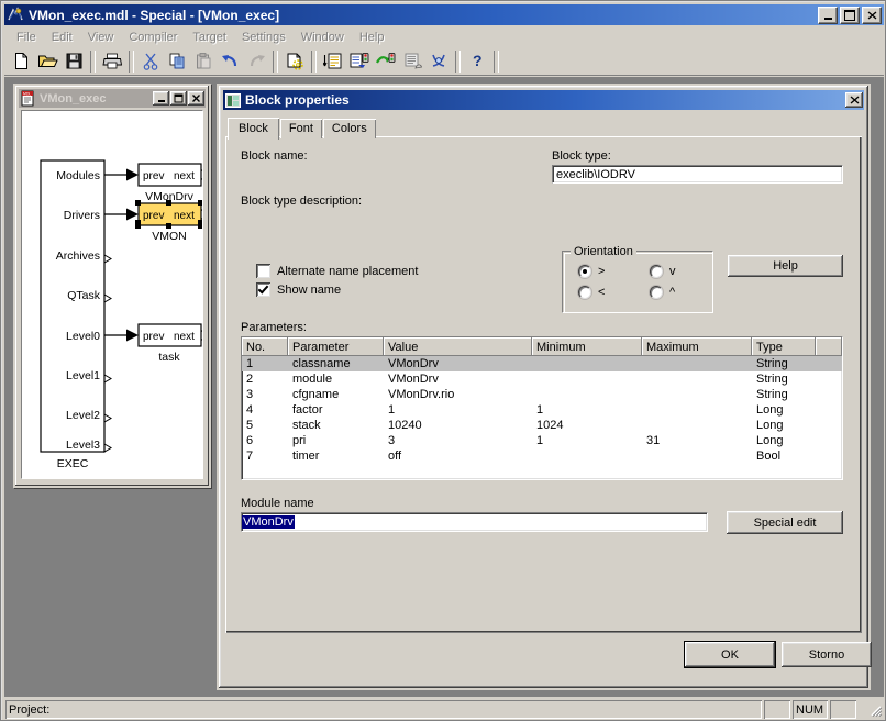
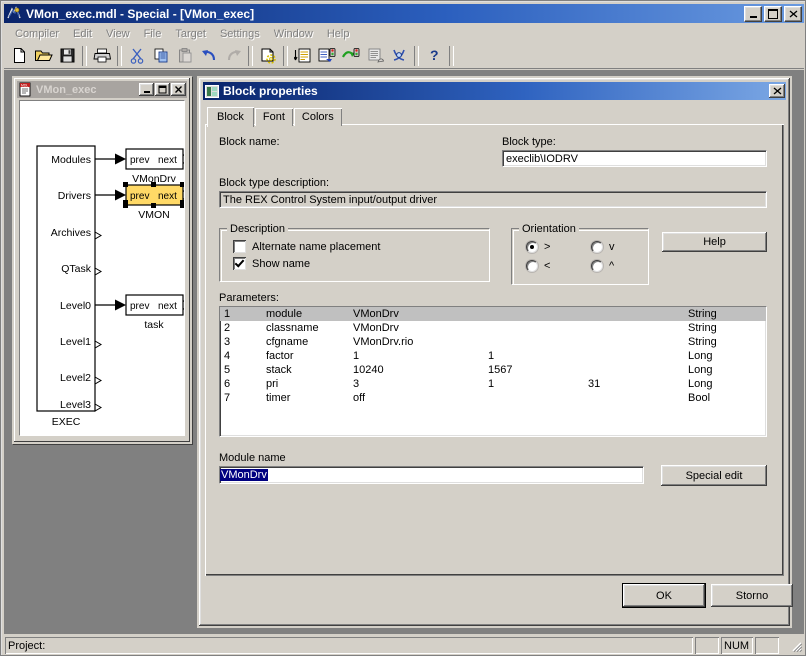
  VMon_exec.mdl - Special - [VMon_exec]
- File
+ Compiler
  Edit
  View
- Compiler
+ File
  Target
  Settings
  Window
  Help
  ?
  VMon_exec
  Modules
  Drivers
  Archives
  QTask
  Level0
  Level1
  Level2
  Level3
  EXEC
  prev
  next
  VMonDrv
  prev
  next
  VMON
  prev
  next
  task
  Block properties
  Block
  Font
  Colors
  Block name:
  Block type:
  execlib\IODRV
  Block type description:
+ The REX Control System input/output driver
+ Description
  Alternate name placement
  Show name
  Orientation
  >
  v
  <
  ^
  Help
  Parameters:
- No.
- Parameter
- Value
- Minimum
- Maximum
- Type
  1
- classname
+ module
  VMonDrv
  String
  2
- module
+ classname
  VMonDrv
  String
  3
  cfgname
  VMonDrv.rio
  String
  4
  factor
  1
  1
  Long
  5
  stack
  10240
- 1024
+ 1567
  Long
  6
  pri
  3
  1
  31
  Long
  7
  timer
  off
  Bool
  Module name
  VMonDrv
  Special edit
  OK
  Storno
  Project:
  NUM
